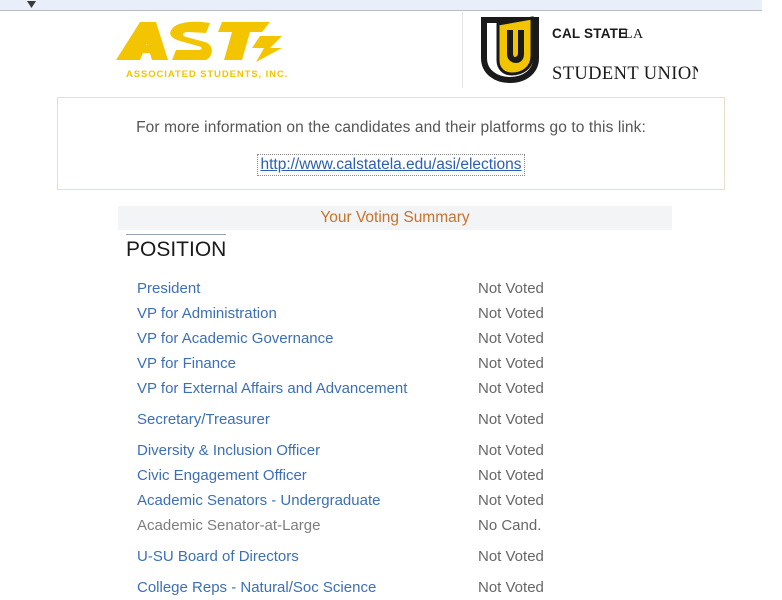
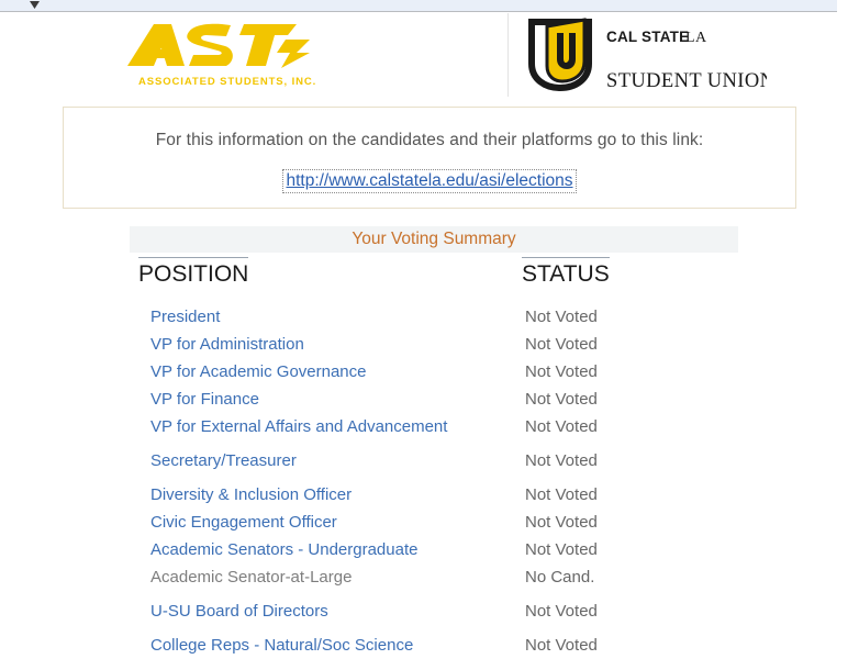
  ASSOCIATED STUDENTS, INC.
  CAL STATE
  LA
  STUDENT UNIO
- For more information on the candidates and their platforms go to this link:
+ For this information on the candidates and their platforms go to this link:
  http://www.calstatela.edu/asi/elections
  Your Voting Summary
  POSITION
+ STATUS
  President
  Not Voted
  VP for Administration
  Not Voted
  VP for Academic Governance
  Not Voted
  VP for Finance
  Not Voted
  VP for External Affairs and Advancement
  Not Voted
  Secretary/Treasurer
  Not Voted
  Diversity & Inclusion Officer
  Not Voted
  Civic Engagement Officer
  Not Voted
  Academic Senators - Undergraduate
  Not Voted
  Academic Senator-at-Large
  No Cand.
  U-SU Board of Directors
  Not Voted
  College Reps - Natural/Soc Science
  Not Voted
